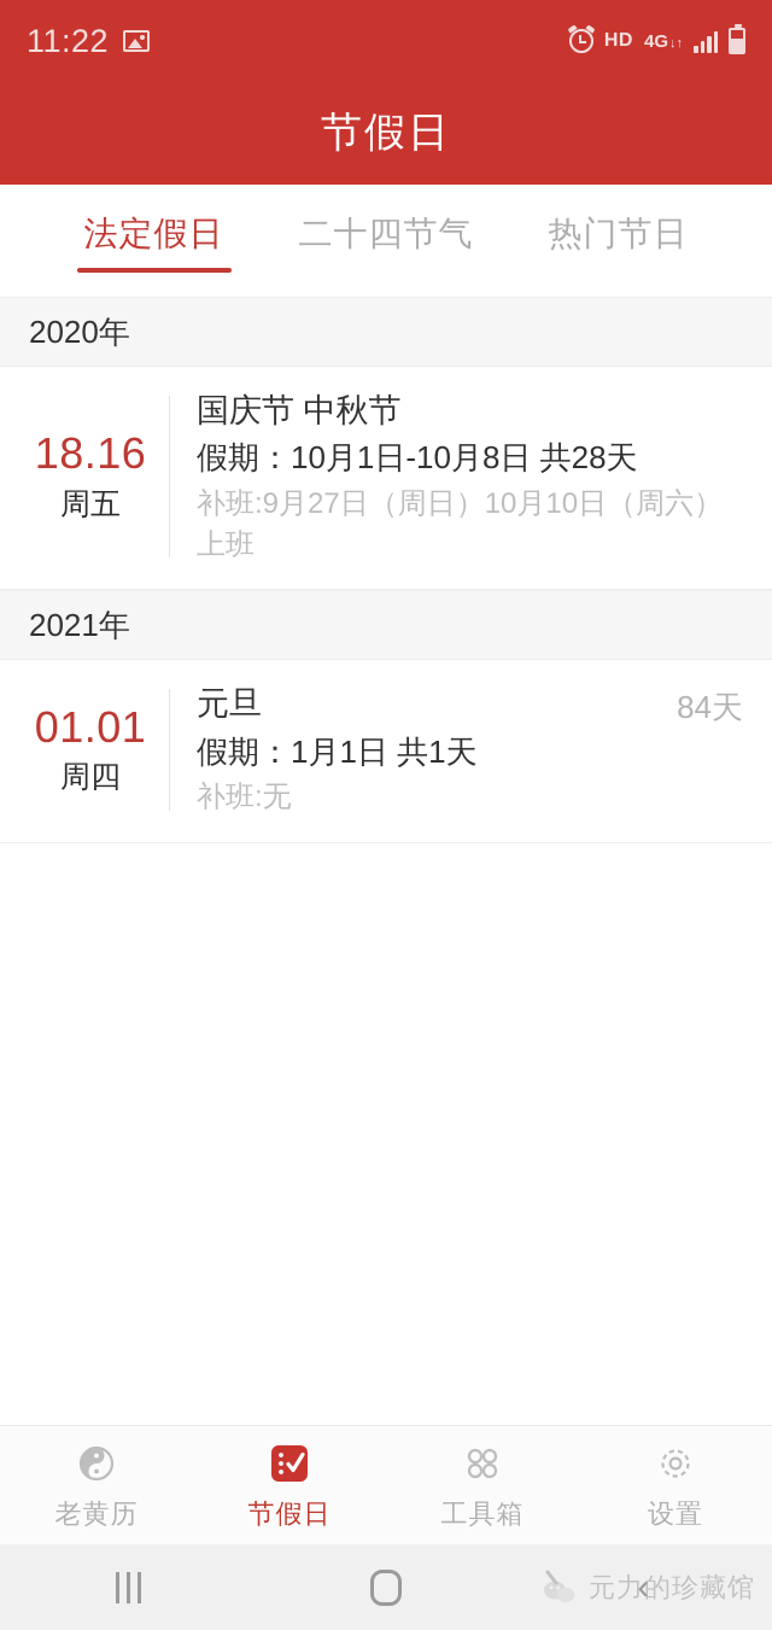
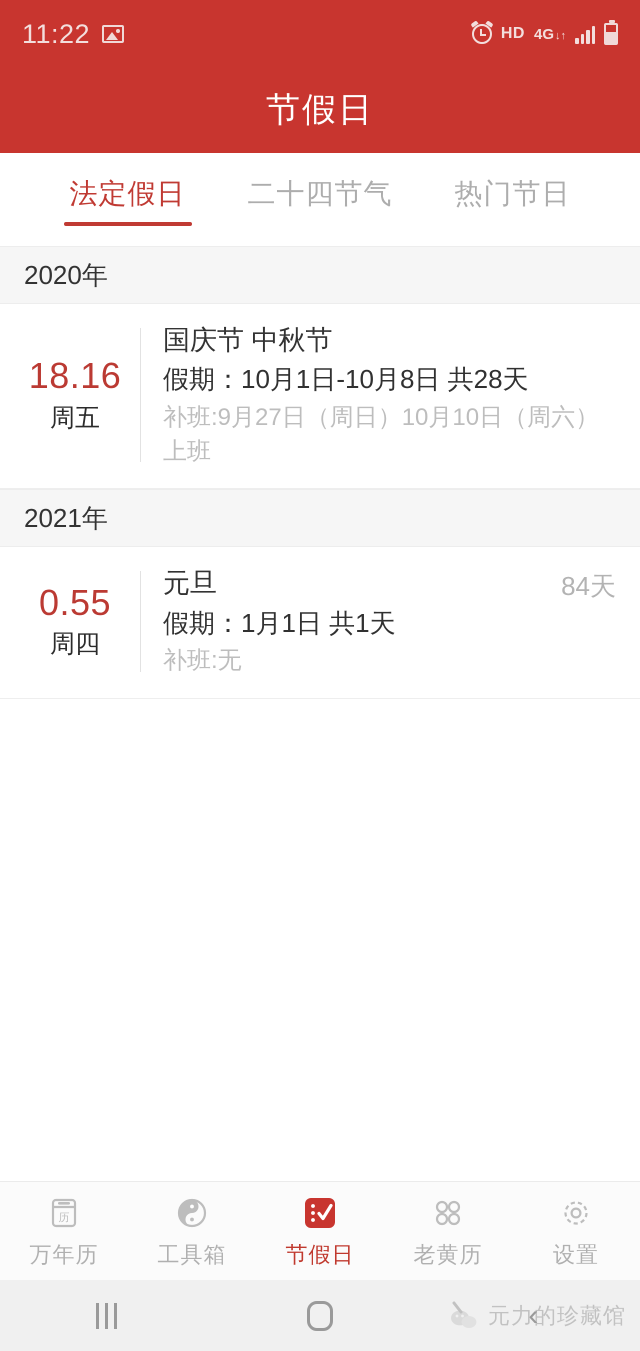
  11:22
  HD
  4G
  ↓↑
  节假日
  法定假日
  二十四节气
  热门节日
  2020年
  18.16
  周五
  国庆节 中秋节
  假期：10月1日-10月8日 共28天
  补班:9月27日（周日）10月10日（周六）上班
  2021年
- 01.01
+ 0.55
  周四
  元旦
  假期：1月1日 共1天
  补班:无
  84天
+ 历
+ 万年历
- 老黄历
+ 工具箱
  节假日
- 工具箱
+ 老黄历
  设置
  ‹
  元力的珍藏馆
